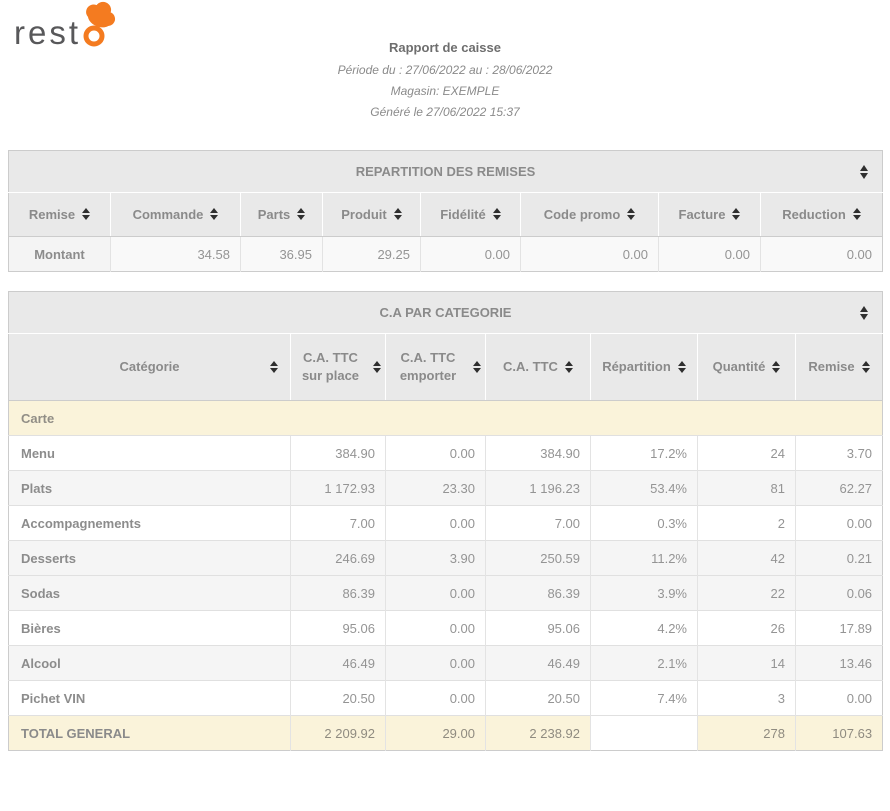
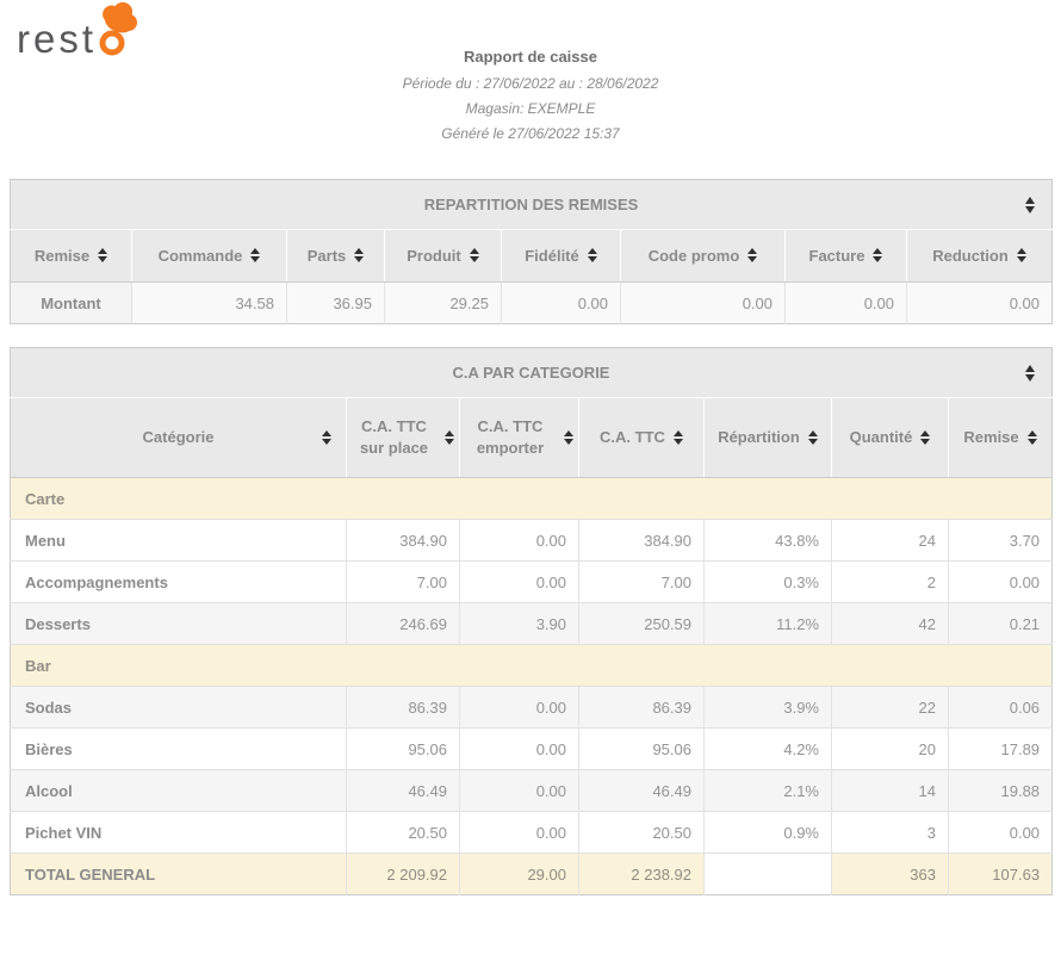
  rest
  Rapport de caisse
  Période du : 27/06/2022 au : 28/06/2022
  Magasin: EXEMPLE
  Généré le 27/06/2022 15:37
  REPARTITION DES REMISES
  Remise	Commande	Parts	Produit	Fidélité	Code promo	Facture	Reduction
  Montant	34.58	36.95	29.25	0.00	0.00	0.00	0.00
  C.A PAR CATEGORIE
  Catégorie	C.A. TTC sur place	C.A. TTC emporter	C.A. TTC	Répartition	Quantité	Remise
  Carte
- Menu	384.90	0.00	384.90	17.2%	24	3.70
+ Menu	384.90	0.00	384.90	43.8%	24	3.70
- Plats	1 172.93	23.30	1 196.23	53.4%	81	62.27
  Accompagnements	7.00	0.00	7.00	0.3%	2	0.00
  Desserts	246.69	3.90	250.59	11.2%	42	0.21
+ Bar
  Sodas	86.39	0.00	86.39	3.9%	22	0.06
- Bières	95.06	0.00	95.06	4.2%	26	17.89
+ Bières	95.06	0.00	95.06	4.2%	20	17.89
- Alcool	46.49	0.00	46.49	2.1%	14	13.46
+ Alcool	46.49	0.00	46.49	2.1%	14	19.88
- Pichet VIN	20.50	0.00	20.50	7.4%	3	0.00
+ Pichet VIN	20.50	0.00	20.50	0.9%	3	0.00
- TOTAL GENERAL	2 209.92	29.00	2 238.92		278	107.63
+ TOTAL GENERAL	2 209.92	29.00	2 238.92		363	107.63
